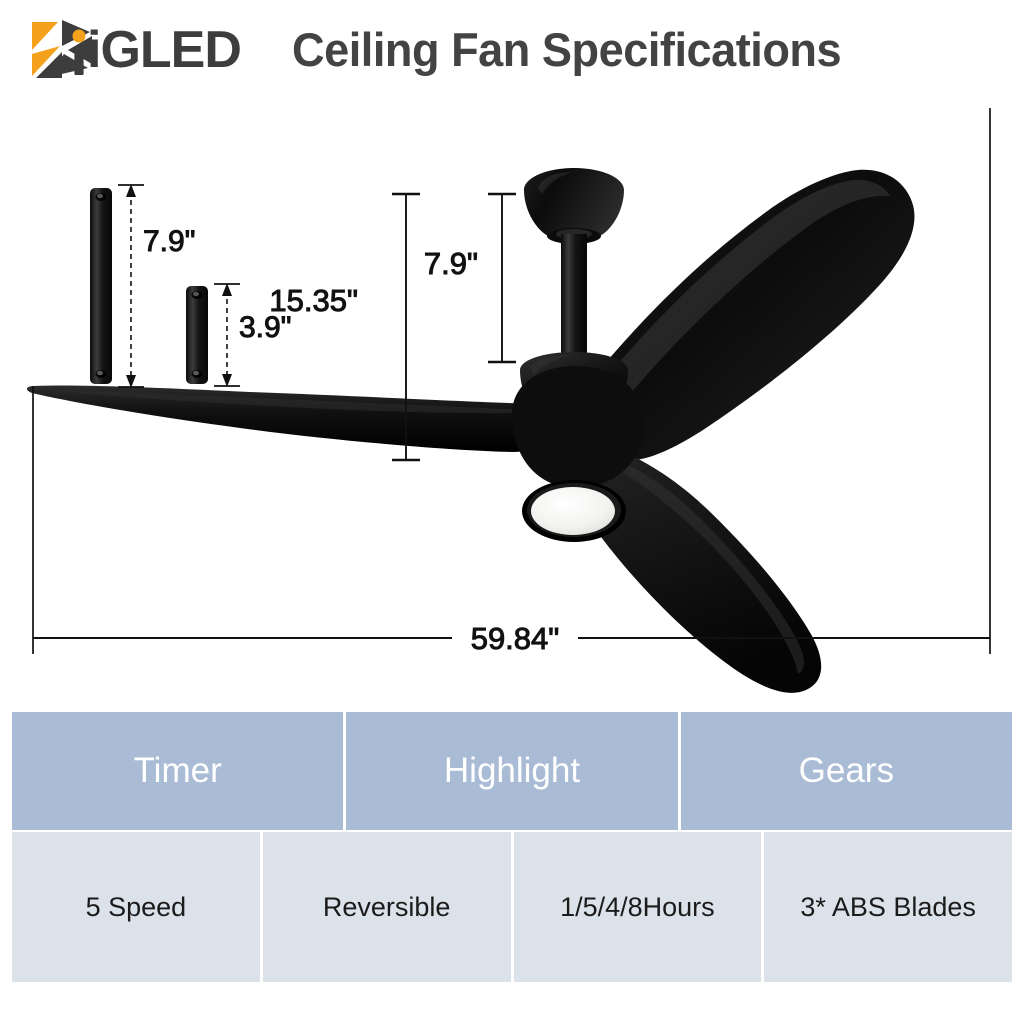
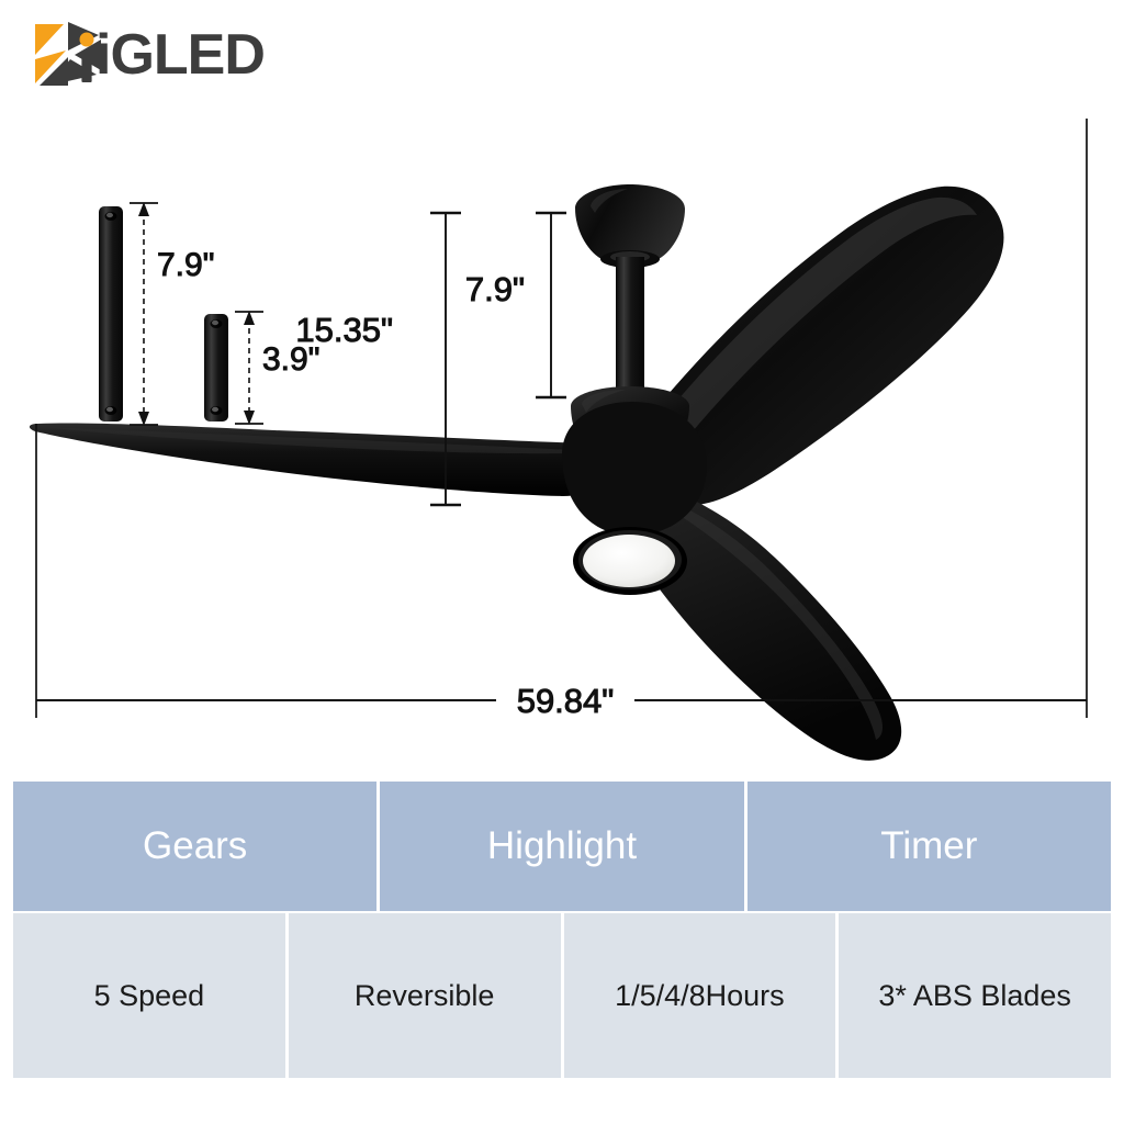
  iGLED
- Ceiling Fan Specifications
  7.9"
  3.9"
  15.35"
  7.9"
  59.84"
- Timer
+ Gears
  Highlight
- Gears
+ Timer
  5 Speed
  Reversible
  1/5/4/8Hours
  3* ABS Blades
